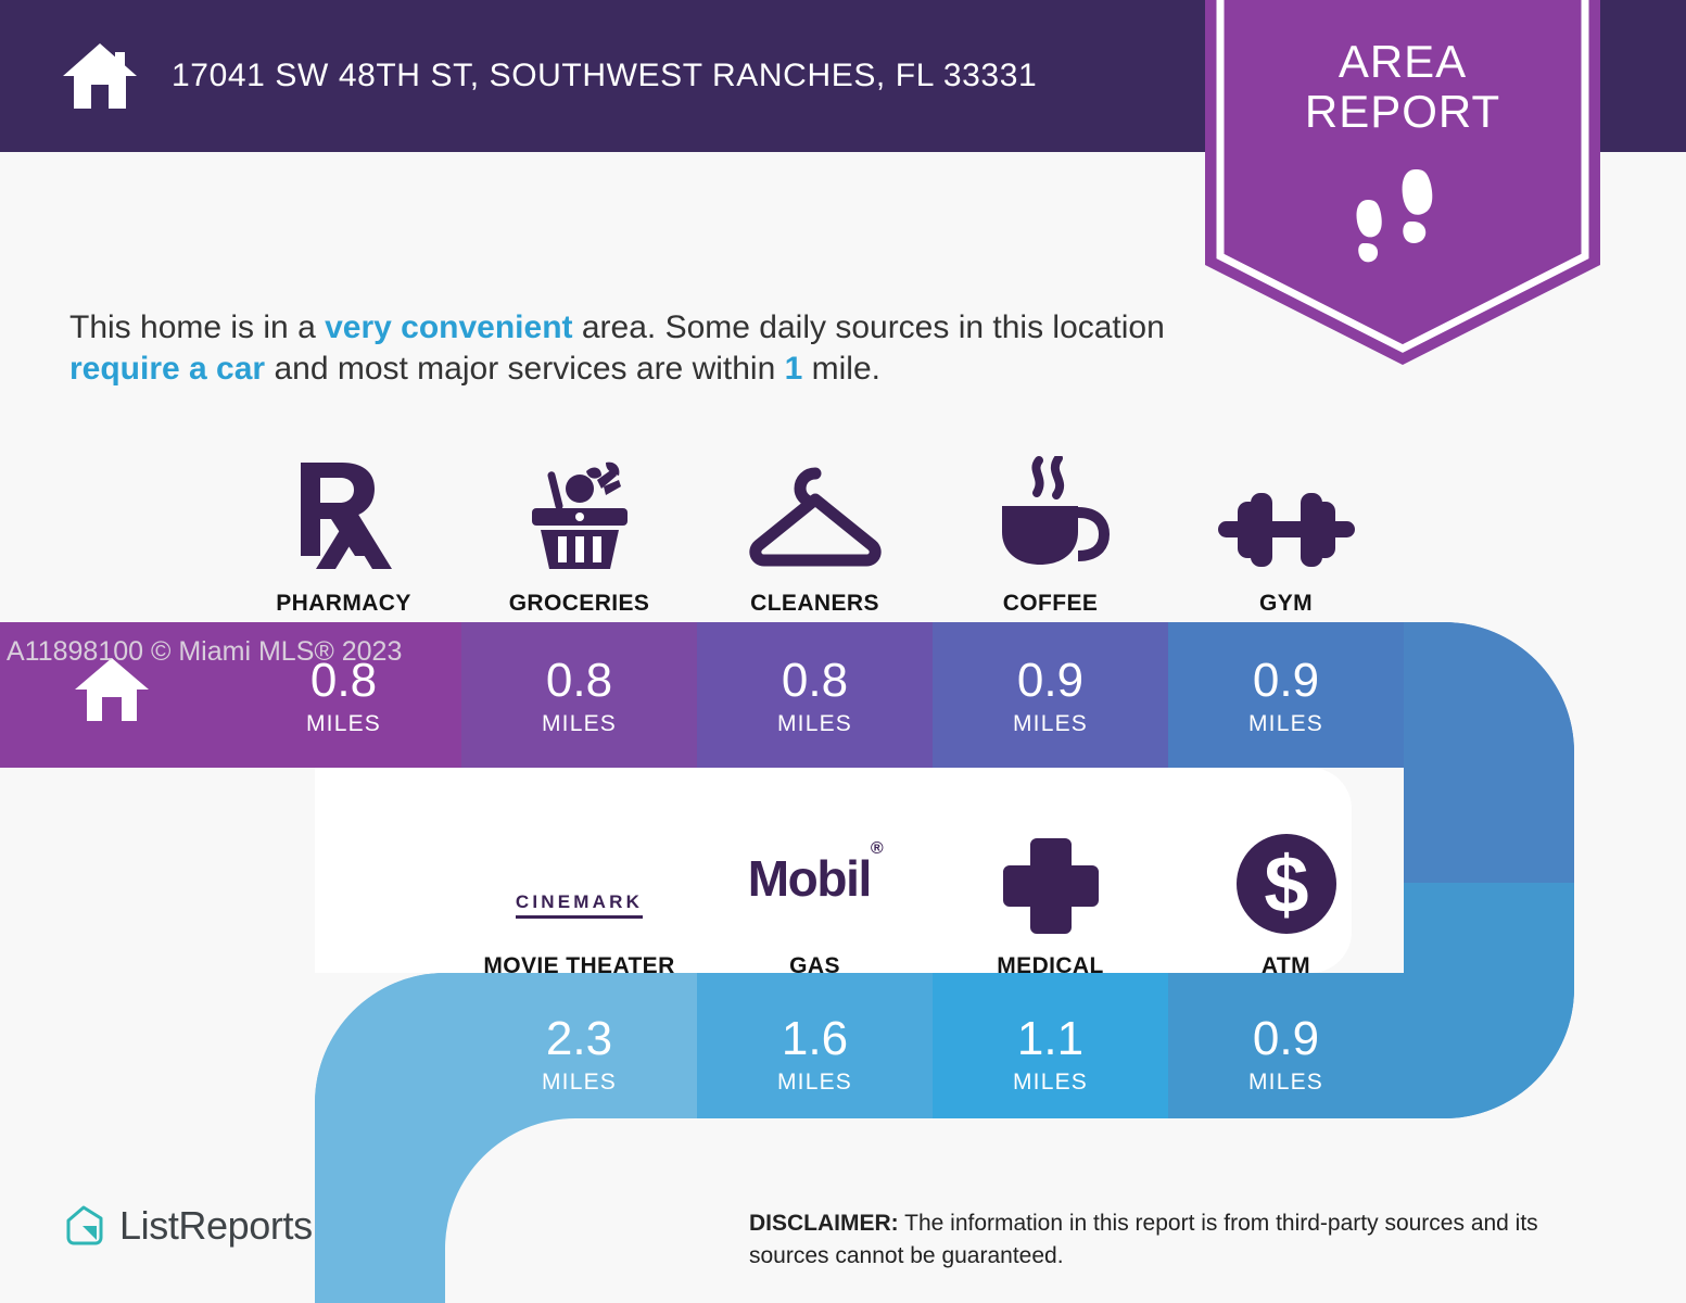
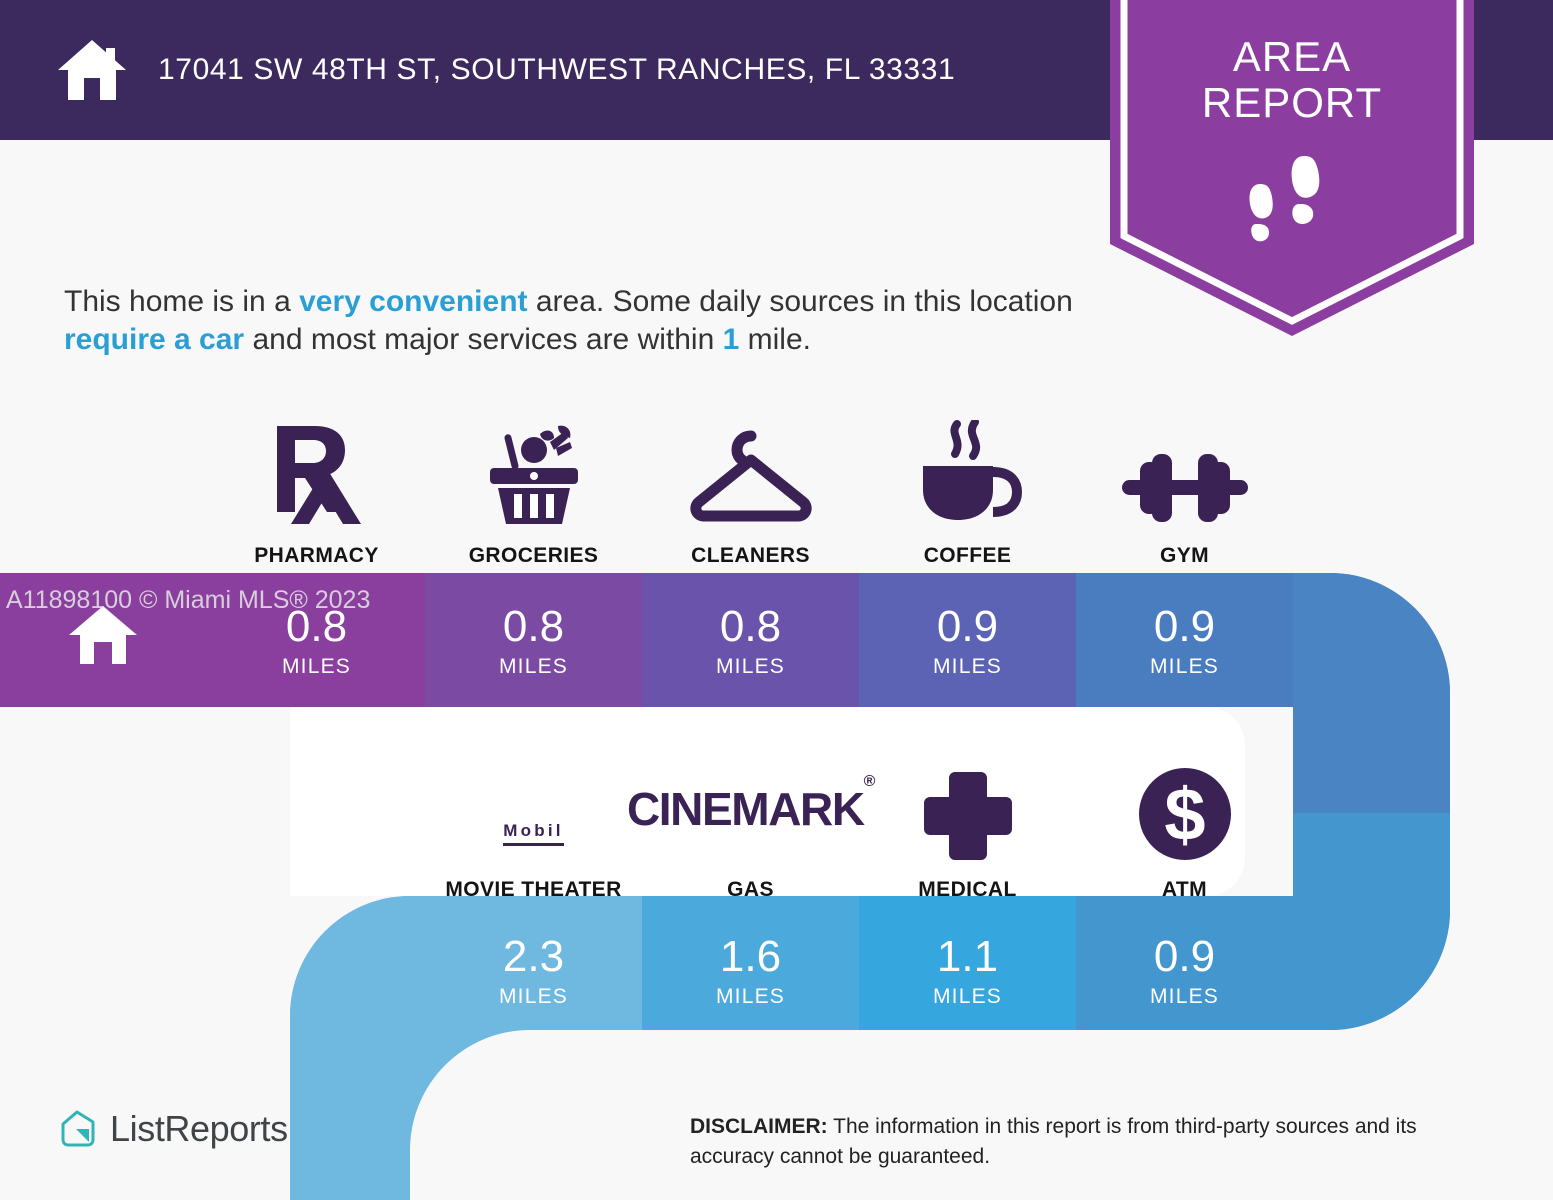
  17041 SW 48TH ST, SOUTHWEST RANCHES, FL 33331
  AREA
  REPORT
  This home is in a very convenient area. Some daily sources in this location require a car and most major services are within 1 mile.
  PHARMACY
  GROCERIES
  CLEANERS
  COFFEE
  GYM
  0.8
  MILES
  0.8
  MILES
  0.8
  MILES
  0.9
  MILES
  0.9
  MILES
- CINEMARK
+ Mobil
  MOVIE THEATER
- Mobil®
+ CINEMARK®
  GAS
  MEDICAL
  $
  ATM
  2.3
  MILES
  1.6
  MILES
  1.1
  MILES
  0.9
  MILES
  A11898100 © Miami MLS® 2023
  ListReports
- DISCLAIMER: The information in this report is from third-party sources and its sources cannot be guaranteed.
+ DISCLAIMER: The information in this report is from third-party sources and its accuracy cannot be guaranteed.
